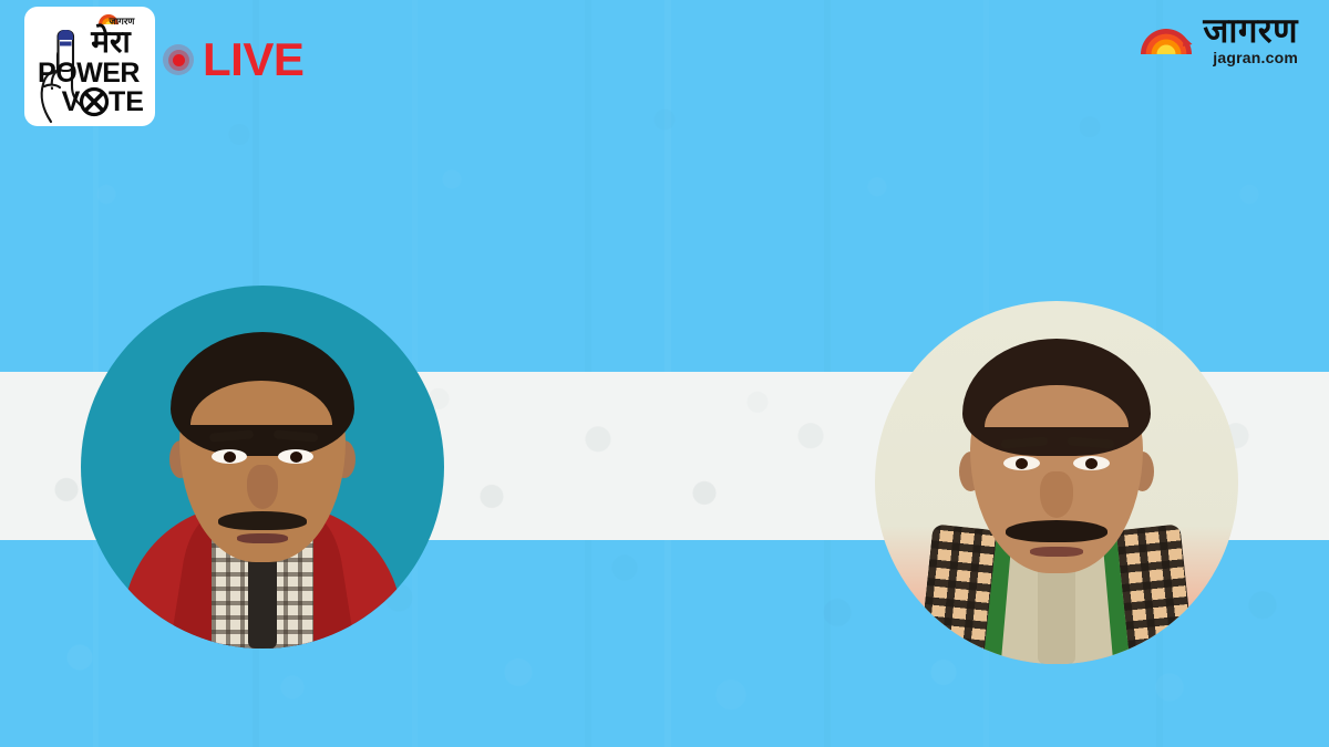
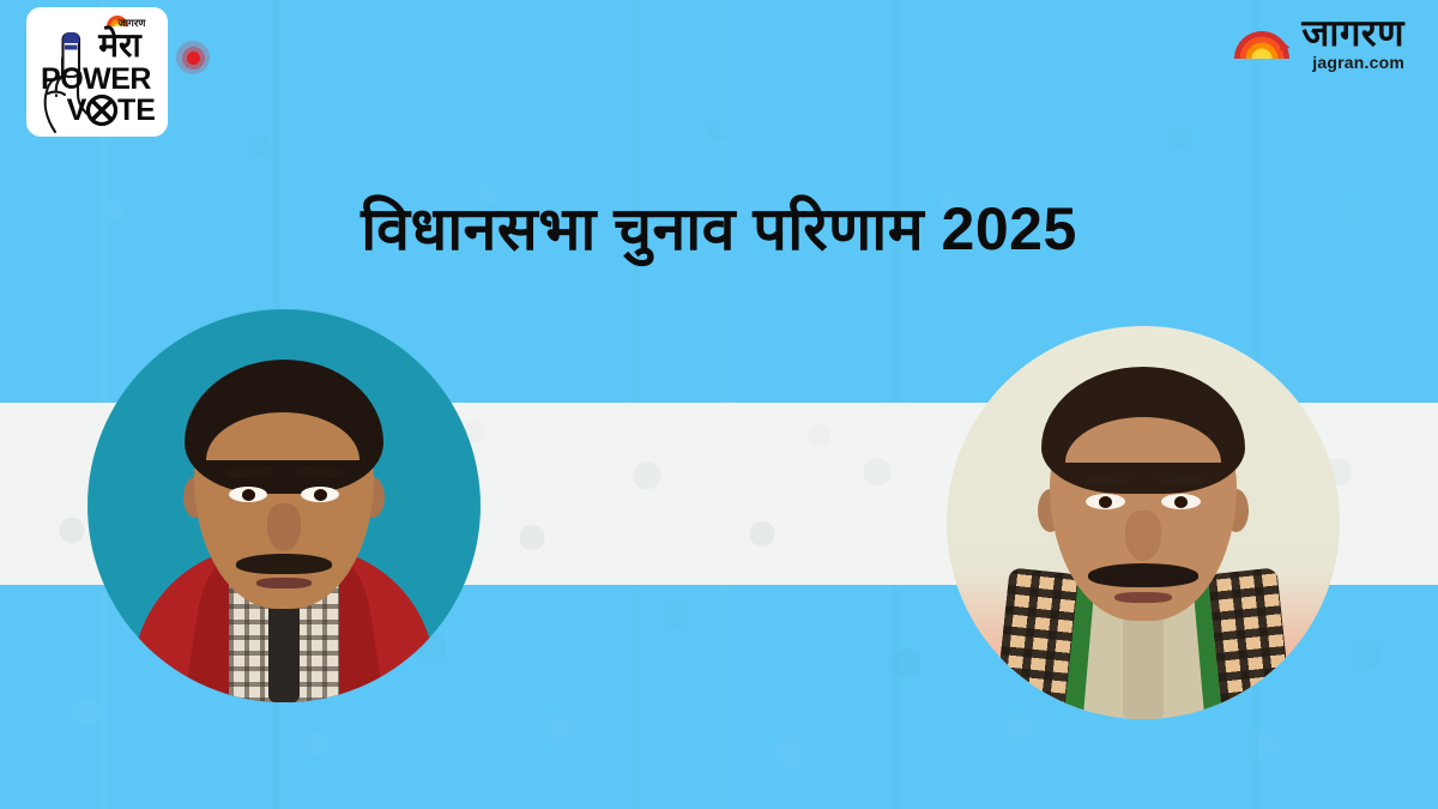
  जागरण
  मेरा
  POWER
  V
  TE
- LIVE
  जागरण
  jagran.com
+ विधानसभा चुनाव परिणाम 2025
